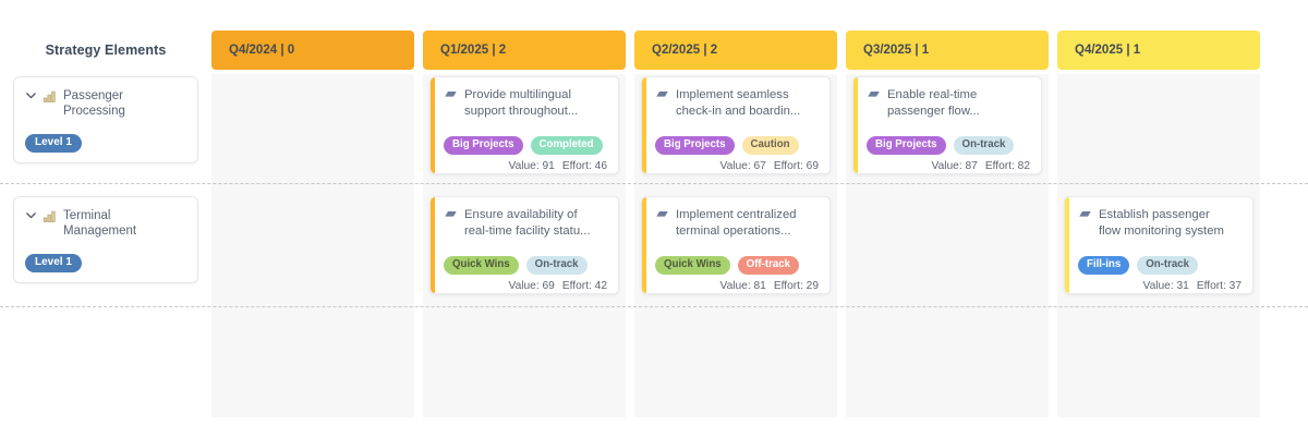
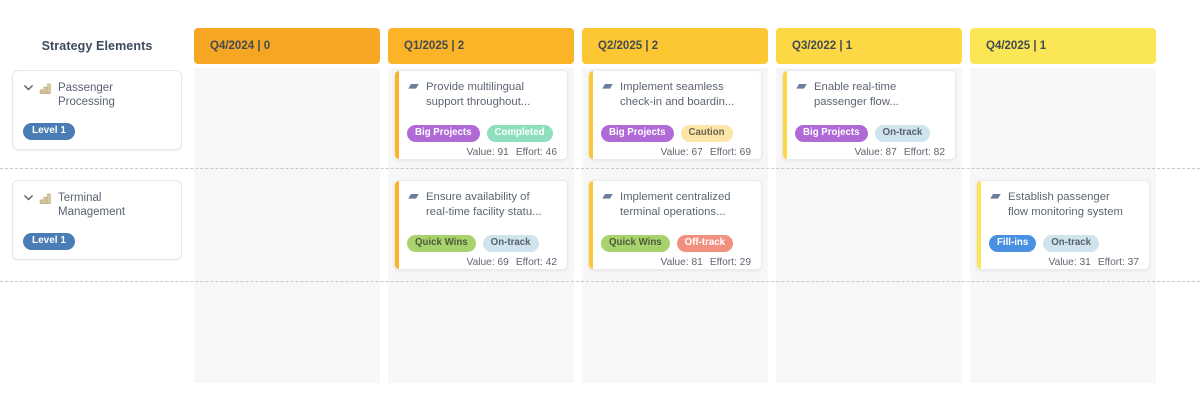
  Strategy Elements
  Q4/2024 | 0
  Q1/2025 | 2
  Q2/2025 | 2
- Q3/2025 | 1
+ Q3/2022 | 1
  Q4/2025 | 1
  Passenger
  Processing
  Level 1
  Terminal
  Management
  Level 1
  Provide multilingual
  support throughout...
  Big Projects
  Completed
  Value: 91 Effort: 46
  Implement seamless
  check-in and boardin...
  Big Projects
  Caution
  Value: 67 Effort: 69
  Enable real-time
  passenger flow...
  Big Projects
  On-track
  Value: 87 Effort: 82
  Ensure availability of
  real-time facility statu...
  Quick Wins
  On-track
  Value: 69 Effort: 42
  Implement centralized
  terminal operations...
  Quick Wins
  Off-track
  Value: 81 Effort: 29
  Establish passenger
  flow monitoring system
  Fill-ins
  On-track
  Value: 31 Effort: 37
